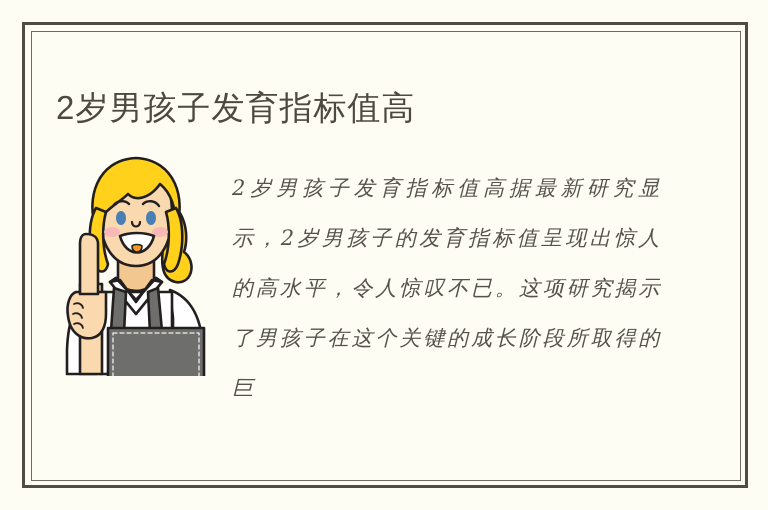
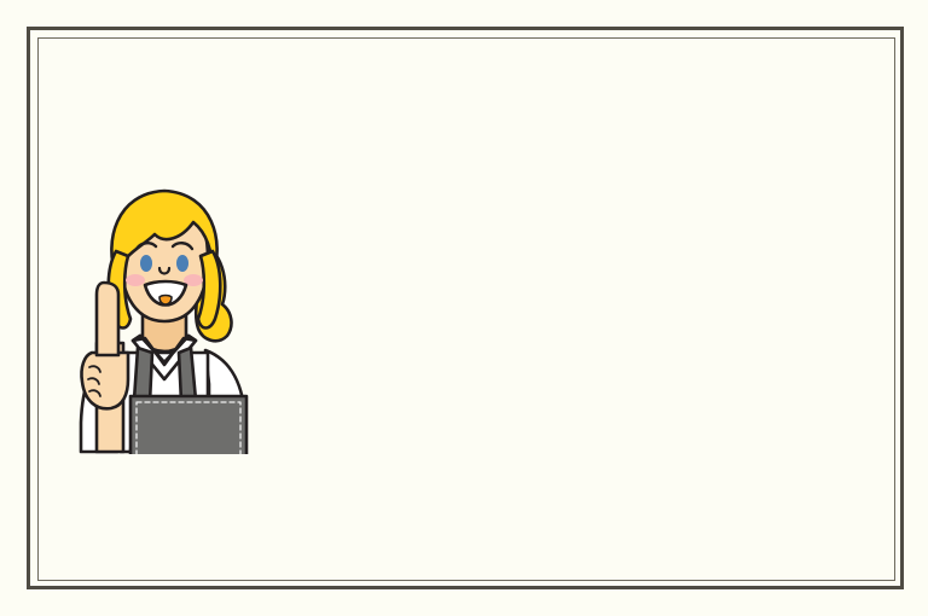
- 2岁男孩子发育指标值高
- 2岁男孩子发育指标值高据最新研究显示，2岁男孩子的发育指标值呈现出惊人的高水平，令人惊叹不已。这项研究揭示了男孩子在这个关键的成长阶段所取得的巨
